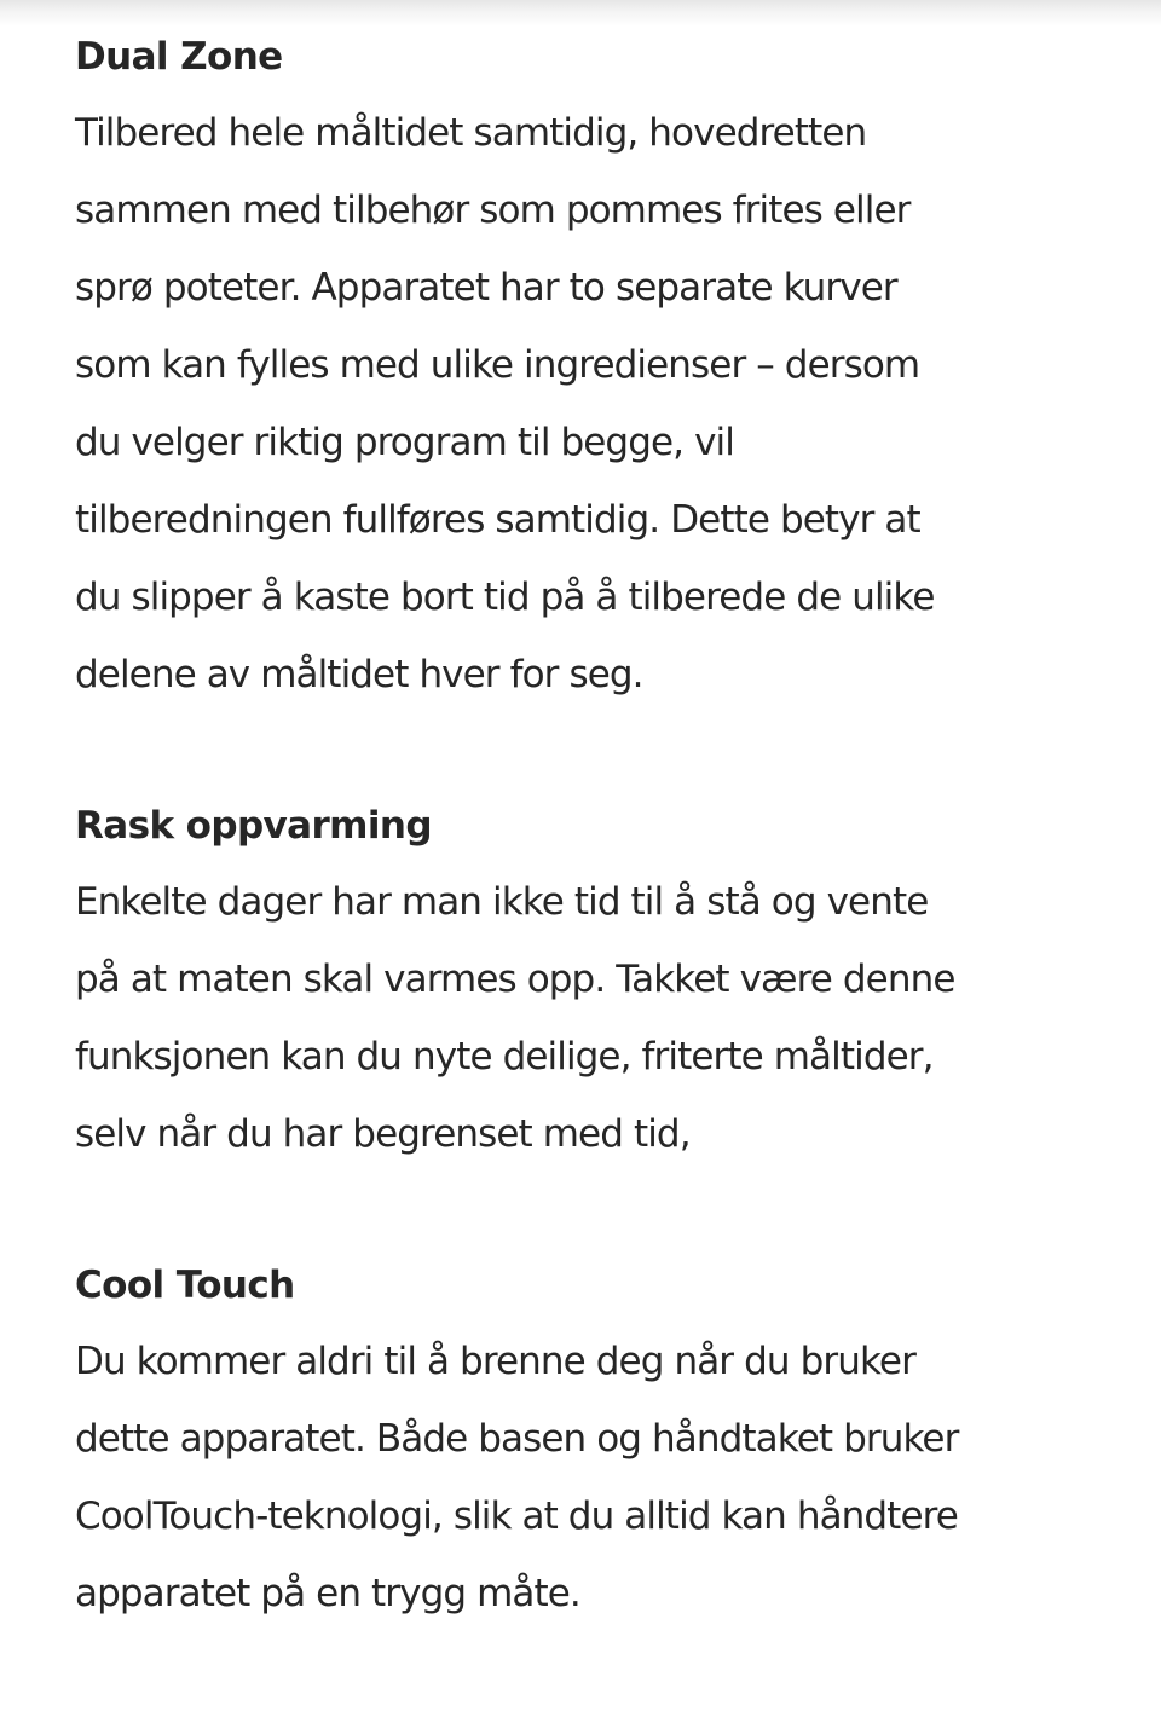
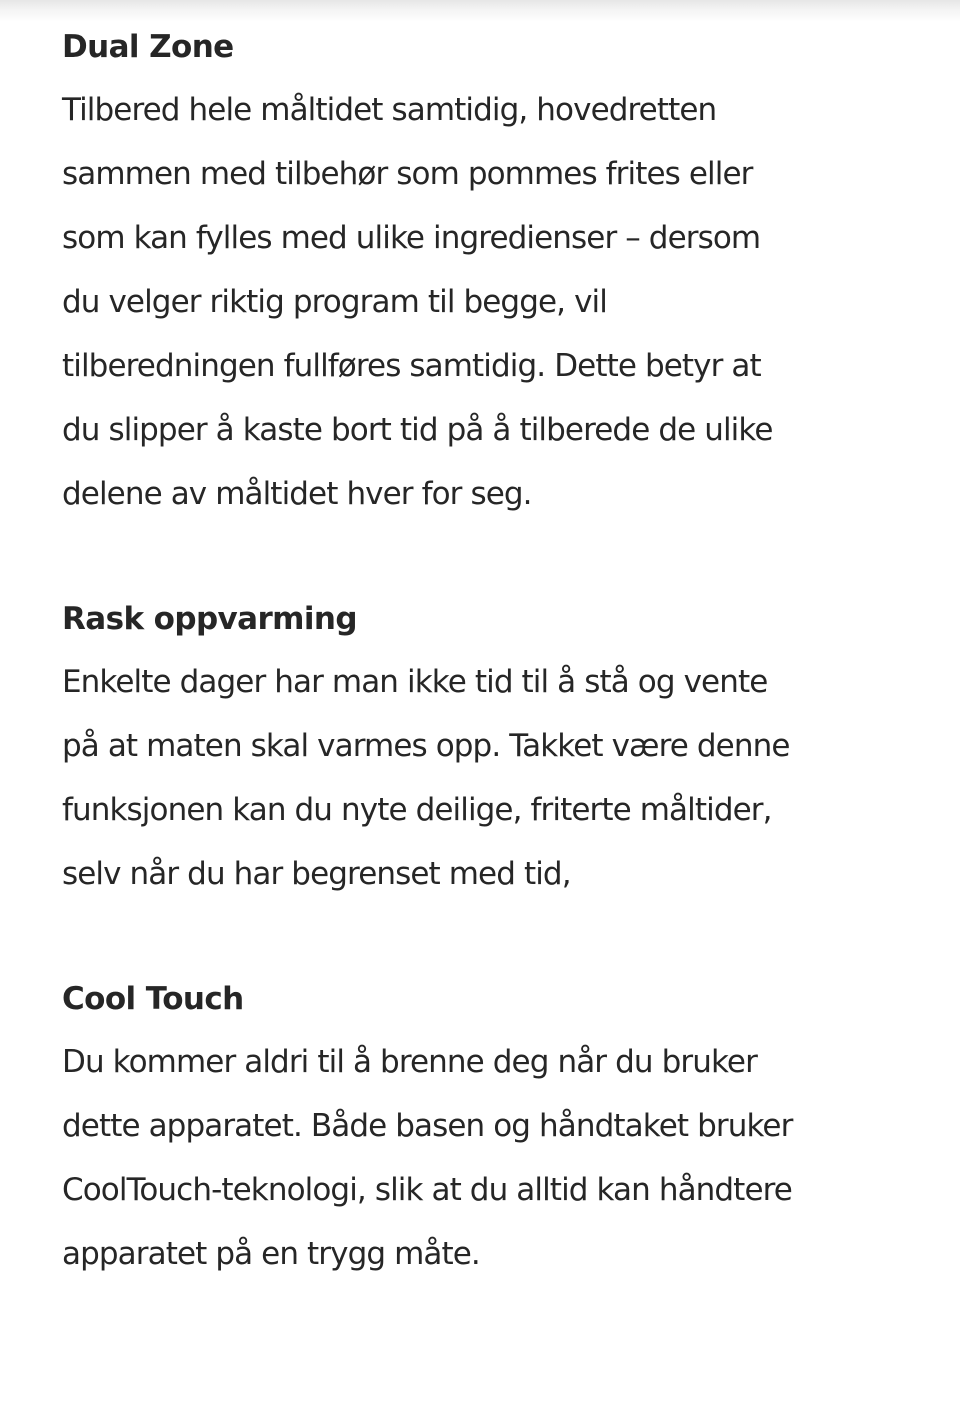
  Dual Zone
  Tilbered hele måltidet samtidig, hovedretten
  sammen med tilbehør som pommes frites eller
- sprø poteter. Apparatet har to separate kurver
  som kan fylles med ulike ingredienser – dersom
  du velger riktig program til begge, vil
  tilberedningen fullføres samtidig. Dette betyr at
  du slipper å kaste bort tid på å tilberede de ulike
  delene av måltidet hver for seg.
  Rask oppvarming
  Enkelte dager har man ikke tid til å stå og vente
  på at maten skal varmes opp. Takket være denne
  funksjonen kan du nyte deilige, friterte måltider,
  selv når du har begrenset med tid,
  Cool Touch
  Du kommer aldri til å brenne deg når du bruker
  dette apparatet. Både basen og håndtaket bruker
  CoolTouch-teknologi, slik at du alltid kan håndtere
  apparatet på en trygg måte.
